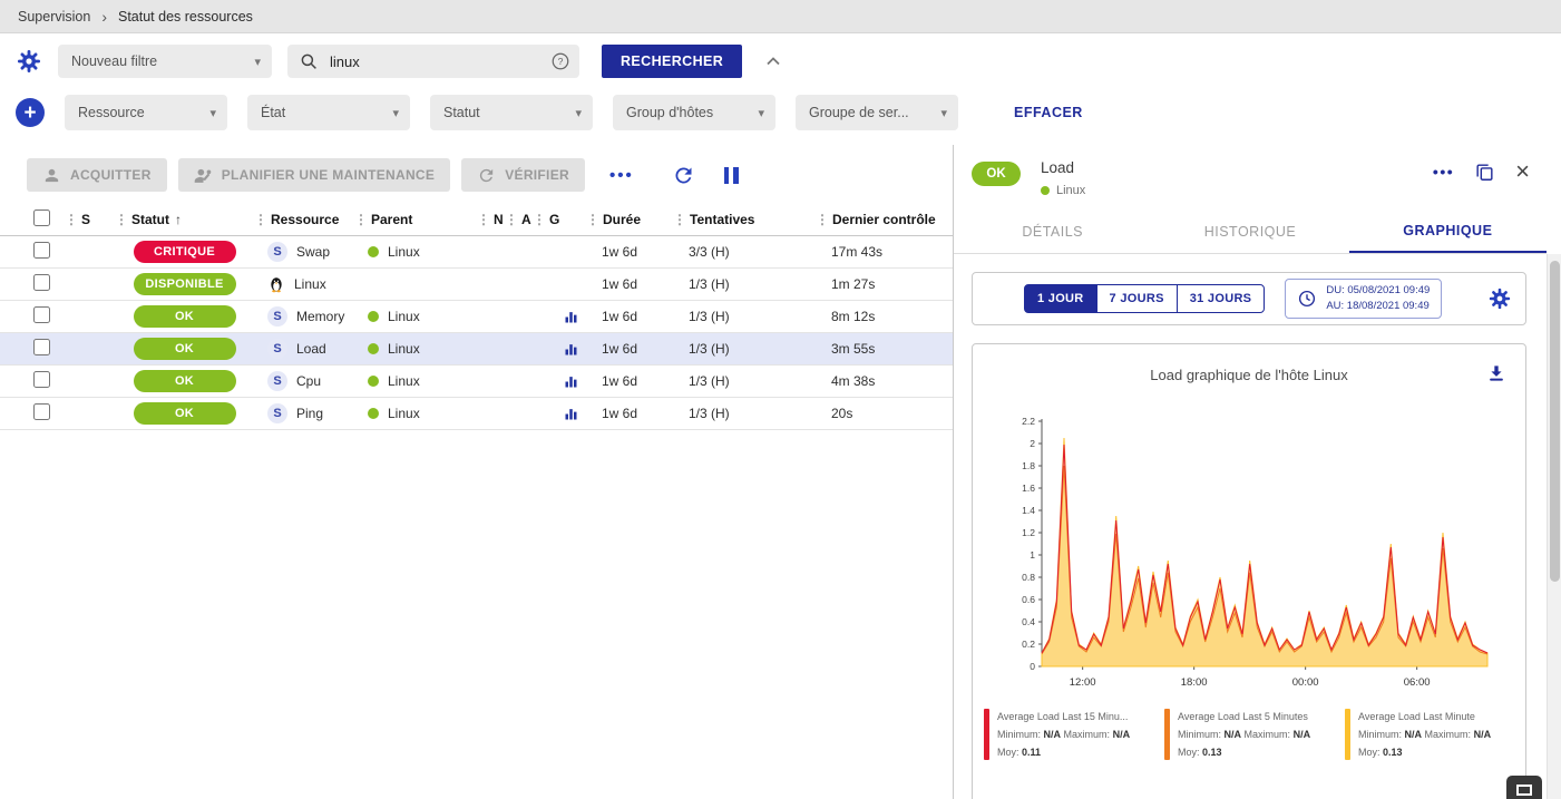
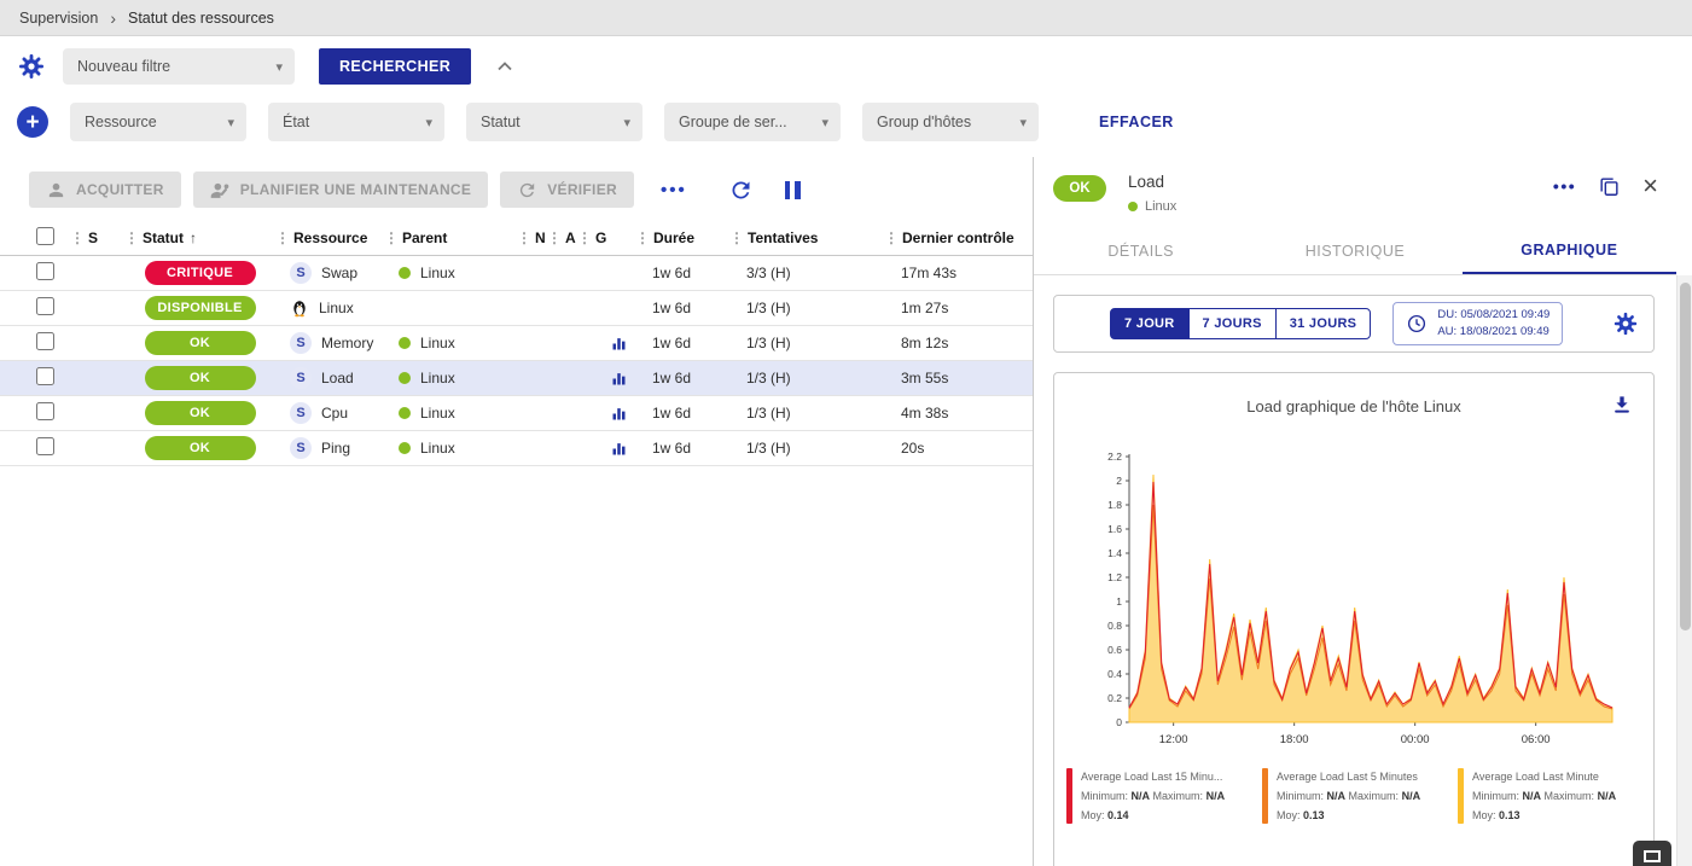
  Supervision
  ›
  Statut des ressources
  Nouveau filtre
  ▾
- linux
- ?
  RECHERCHER
  +
  Ressource
  ▾
  État
  ▾
  Statut
  ▾
- Group d'hôtes
+ Groupe de ser...
  ▾
- Groupe de ser...
+ Group d'hôtes
  ▾
  EFFACER
  ACQUITTER
  PLANIFIER UNE MAINTENANCE
  VÉRIFIER
  •••
  ⋮
  S
  ⋮
  Statut
  ↑
  ⋮
  Ressource
  ⋮
  Parent
  ⋮
  N
  ⋮
  A
  ⋮
  G
  ⋮
  Durée
  ⋮
  Tentatives
  ⋮
  Dernier contrôle
  CRITIQUE
  S
  Swap
  Linux
  1w 6d
  3/3 (H)
  17m 43s
  DISPONIBLE
  Linux
  1w 6d
  1/3 (H)
  1m 27s
  OK
  S
  Memory
  Linux
  1w 6d
  1/3 (H)
  8m 12s
  OK
  S
  Load
  Linux
  1w 6d
  1/3 (H)
  3m 55s
  OK
  S
  Cpu
  Linux
  1w 6d
  1/3 (H)
  4m 38s
  OK
  S
  Ping
  Linux
  1w 6d
  1/3 (H)
  20s
  OK
  Load
  Linux
  •••
  ×
  DÉTAILS
  HISTORIQUE
  GRAPHIQUE
- 1 JOUR
+ 7 JOUR
  7 JOURS
  31 JOURS
  DU: 05/08/2021 09:49
  AU: 18/08/2021 09:49
  Load graphique de l'hôte Linux
  0
  0.2
  0.4
  0.6
  0.8
  1
  1.2
  1.4
  1.6
  1.8
  2
  2.2
  12:00
  18:00
  00:00
  06:00
  Average Load Last 15 Minu...
  Minimum: N/A Maximum: N/A
- Moy: 0.11
+ Moy: 0.14
  Average Load Last 5 Minutes
  Minimum: N/A Maximum: N/A
  Moy: 0.13
  Average Load Last Minute
  Minimum: N/A Maximum: N/A
  Moy: 0.13
